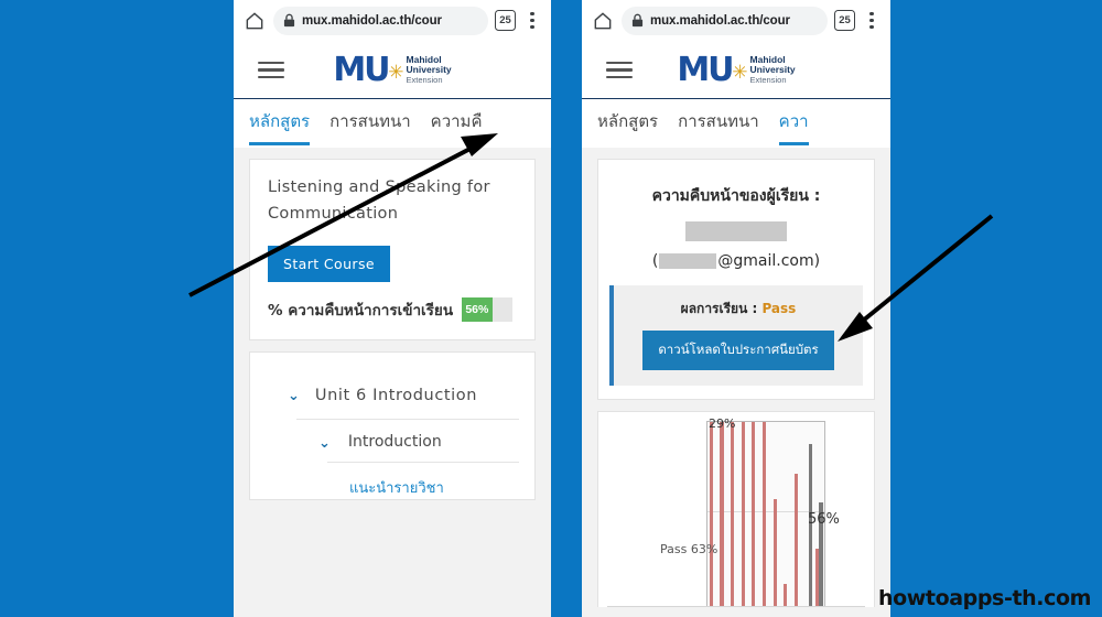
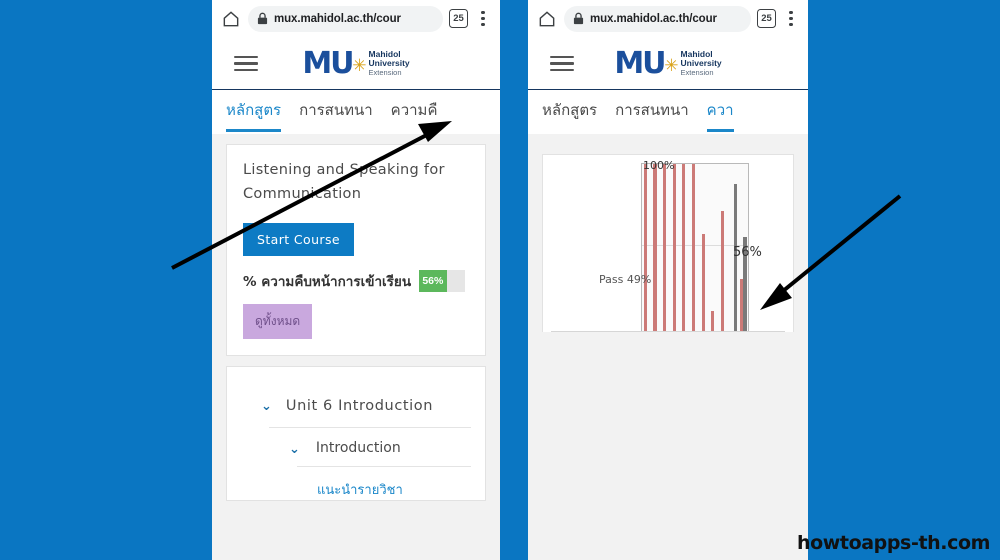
  mux.mahidol.ac.th/cour
  25
  MU
  ✳
  Mahidol
  University
  Extension
  หลักสูตร
  การสนทนา
  ความคื
  Listening and Seaking for Communcation
  Start Course
  % ความคืบหน้าการเข้าเรียน
  56%
+ ดูทั้งหมด
  ⌄
  Unit 6 Introduction
  ⌄
  Introduction
  แนะนำรายวิชา
  mux.mahidol.ac.th/cour
  25
  MU
  ✳
  Mahidol
  University
  Extension
  หลักสูตร
  การสนทนา
  ควา
- ความคืบหน้าของผู้เรียน :
- (
- @gmail.com)
- ผลการเรียน : Pass
- ดาวน์โหลดใบประกาศนียบัตร
- 29%
+ 100%
- Pass 63%
+ Pass 49%
  56%
  howtoapps-th.com
